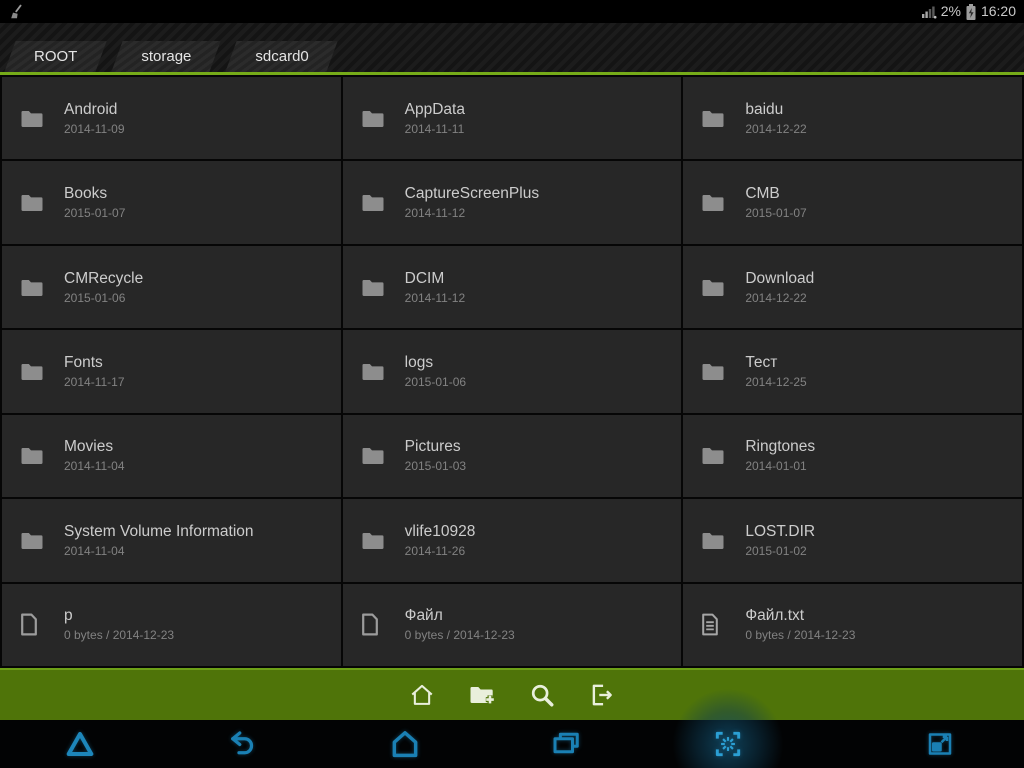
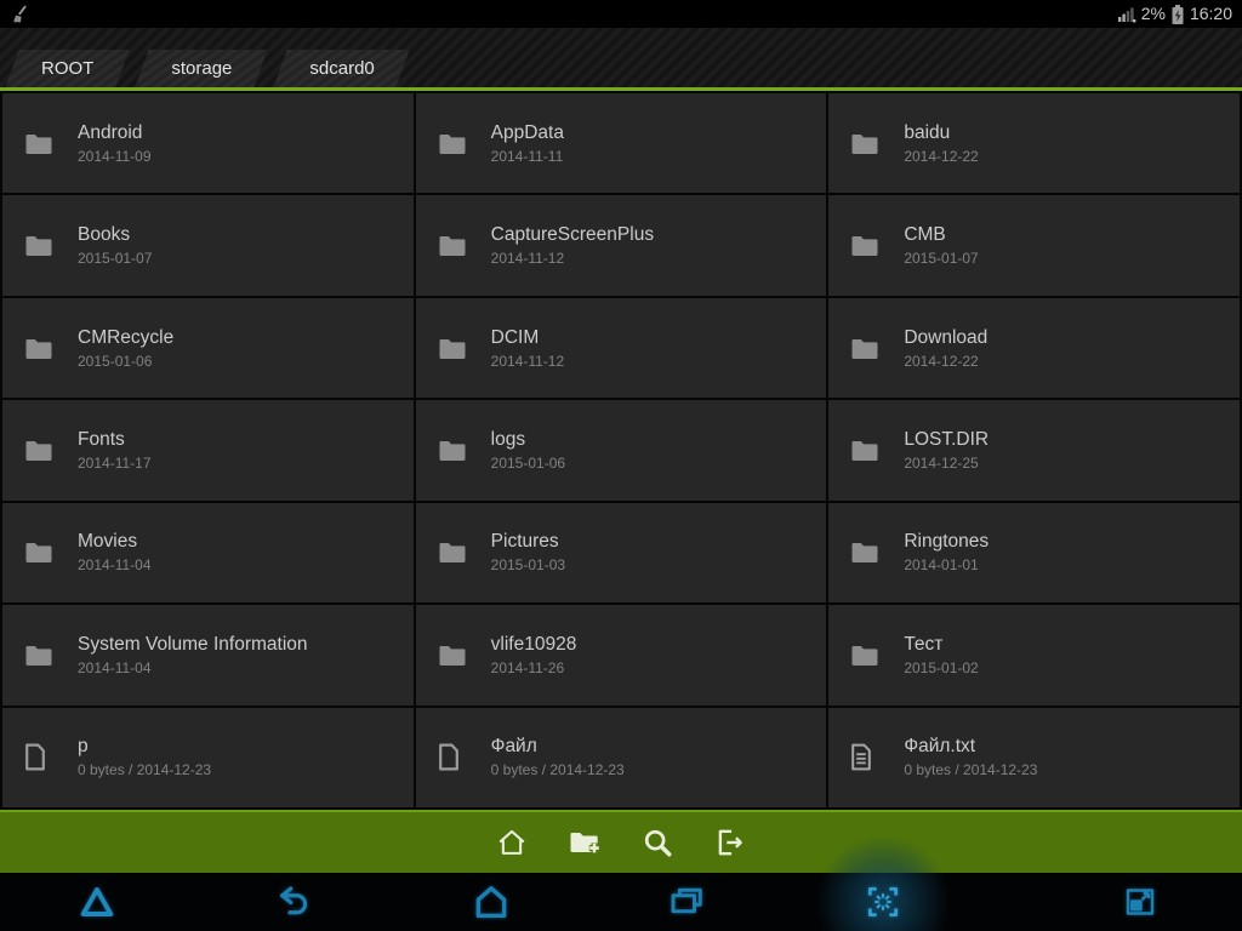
  2%
  16:20
  ROOT
  storage
  sdcard0
  Android
  2014-11-09
  AppData
  2014-11-11
  baidu
  2014-12-22
  Books
  2015-01-07
  CaptureScreenPlus
  2014-11-12
  CMB
  2015-01-07
  CMRecycle
  2015-01-06
  DCIM
  2014-11-12
  Download
  2014-12-22
  Fonts
  2014-11-17
  logs
  2015-01-06
- Тест
+ LOST.DIR
  2014-12-25
  Movies
  2014-11-04
  Pictures
  2015-01-03
  Ringtones
  2014-01-01
  System Volume Information
  2014-11-04
  vlife10928
  2014-11-26
- LOST.DIR
+ Тест
  2015-01-02
  p
  0 bytes / 2014-12-23
  Файл
  0 bytes / 2014-12-23
  Файл.txt
  0 bytes / 2014-12-23
